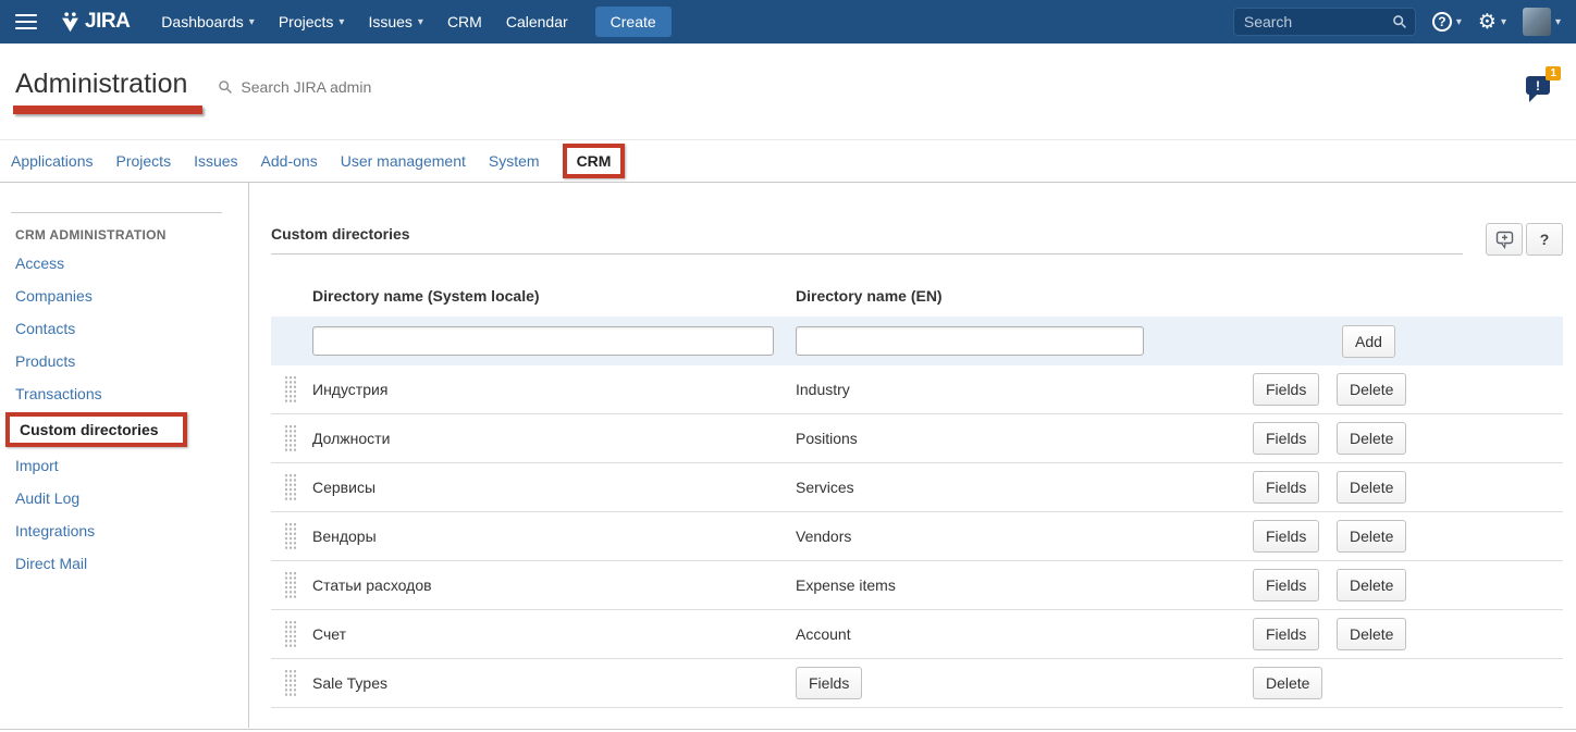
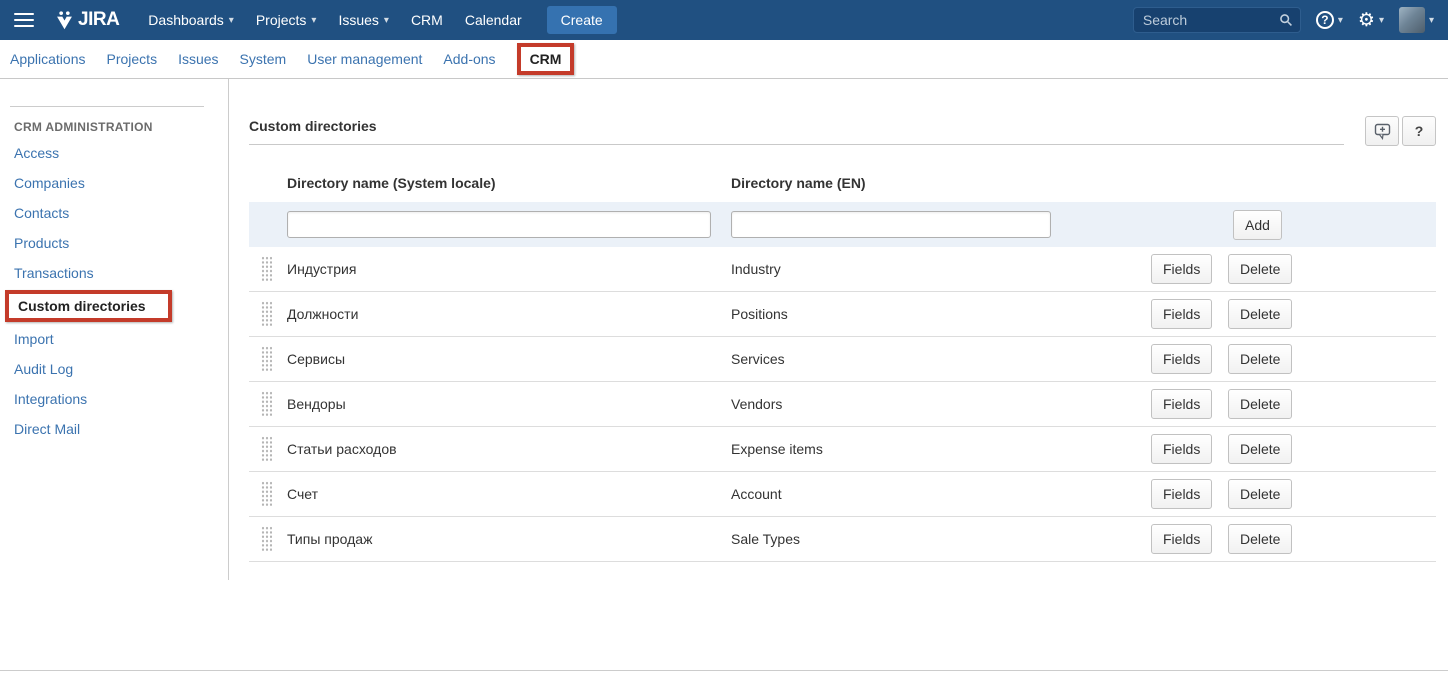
  JIRA
  Dashboards
  ▾
  Projects
  ▾
  Issues
  ▾
  CRM
  Calendar
  Create
  Search
  ?
  ▾
  ⚙
  ▾
  ▾
- Administration
- Search JIRA admin
- !
- 1
  Applications
  Projects
  Issues
- Add-ons
+ System
  User management
- System
+ Add-ons
  CRM
  CRM ADMINISTRATION
  Access
  Companies
  Contacts
  Products
  Transactions
  Custom directories
  Import
  Audit Log
  Integrations
  Direct Mail
  Custom directories
  ?
  Directory name (System locale)
  Directory name (EN)
  Add
  Индустрия
  Industry
  Fields
  Delete
  Должности
  Positions
  Fields
  Delete
  Сервисы
  Services
  Fields
  Delete
  Вендоры
  Vendors
  Fields
  Delete
  Статьи расходов
  Expense items
  Fields
  Delete
  Счет
  Account
  Fields
  Delete
+ Типы продаж
  Sale Types
  Fields
  Delete
